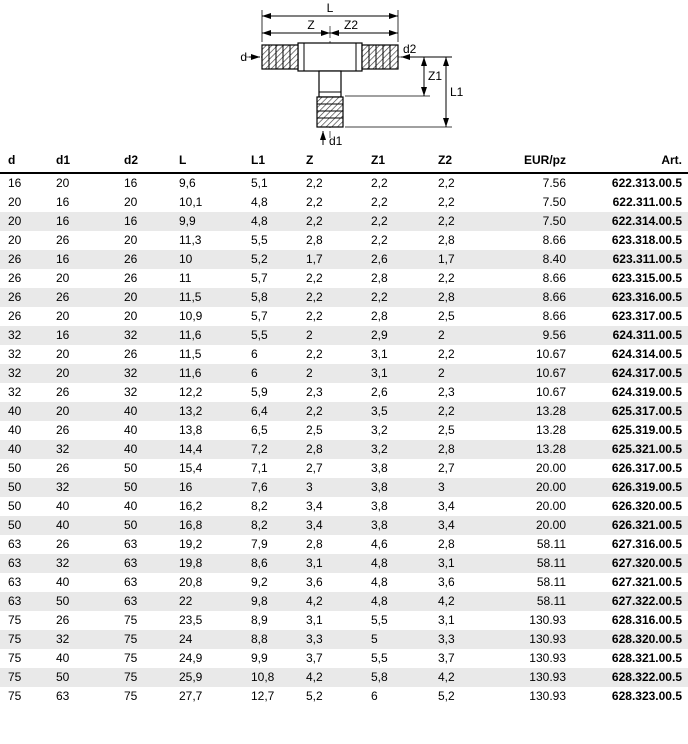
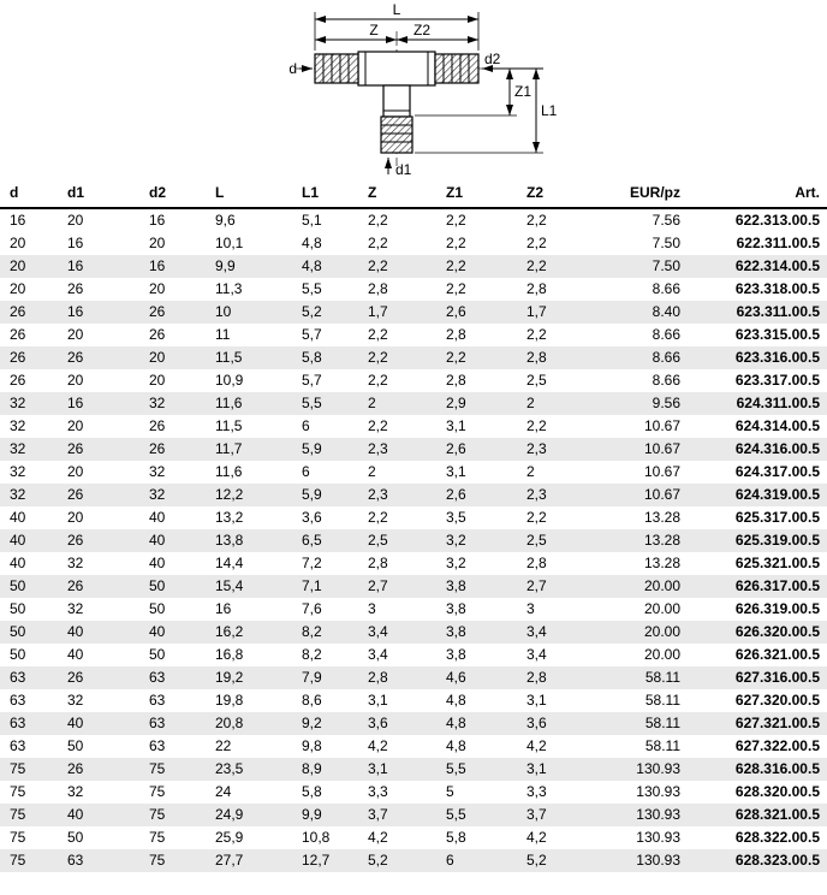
  L
  Z
  Z2
  Z1
  L1
  d
  d2
  d1
  d	d1	d2	L	L1	Z	Z1	Z2	EUR/pz	Art.
  16	20	16	9,6	5,1	2,2	2,2	2,2	7.56	622.313.00.5
  20	16	20	10,1	4,8	2,2	2,2	2,2	7.50	622.311.00.5
  20	16	16	9,9	4,8	2,2	2,2	2,2	7.50	622.314.00.5
  20	26	20	11,3	5,5	2,8	2,2	2,8	8.66	623.318.00.5
  26	16	26	10	5,2	1,7	2,6	1,7	8.40	623.311.00.5
  26	20	26	11	5,7	2,2	2,8	2,2	8.66	623.315.00.5
  26	26	20	11,5	5,8	2,2	2,2	2,8	8.66	623.316.00.5
  26	20	20	10,9	5,7	2,2	2,8	2,5	8.66	623.317.00.5
  32	16	32	11,6	5,5	2	2,9	2	9.56	624.311.00.5
  32	20	26	11,5	6	2,2	3,1	2,2	10.67	624.314.00.5
+ 32	26	26	11,7	5,9	2,3	2,6	2,3	10.67	624.316.00.5
  32	20	32	11,6	6	2	3,1	2	10.67	624.317.00.5
  32	26	32	12,2	5,9	2,3	2,6	2,3	10.67	624.319.00.5
- 40	20	40	13,2	6,4	2,2	3,5	2,2	13.28	625.317.00.5
+ 40	20	40	13,2	3,6	2,2	3,5	2,2	13.28	625.317.00.5
  40	26	40	13,8	6,5	2,5	3,2	2,5	13.28	625.319.00.5
  40	32	40	14,4	7,2	2,8	3,2	2,8	13.28	625.321.00.5
  50	26	50	15,4	7,1	2,7	3,8	2,7	20.00	626.317.00.5
  50	32	50	16	7,6	3	3,8	3	20.00	626.319.00.5
  50	40	40	16,2	8,2	3,4	3,8	3,4	20.00	626.320.00.5
  50	40	50	16,8	8,2	3,4	3,8	3,4	20.00	626.321.00.5
  63	26	63	19,2	7,9	2,8	4,6	2,8	58.11	627.316.00.5
  63	32	63	19,8	8,6	3,1	4,8	3,1	58.11	627.320.00.5
  63	40	63	20,8	9,2	3,6	4,8	3,6	58.11	627.321.00.5
  63	50	63	22	9,8	4,2	4,8	4,2	58.11	627.322.00.5
  75	26	75	23,5	8,9	3,1	5,5	3,1	130.93	628.316.00.5
- 75	32	75	24	8,8	3,3	5	3,3	130.93	628.320.00.5
+ 75	32	75	24	5,8	3,3	5	3,3	130.93	628.320.00.5
  75	40	75	24,9	9,9	3,7	5,5	3,7	130.93	628.321.00.5
  75	50	75	25,9	10,8	4,2	5,8	4,2	130.93	628.322.00.5
  75	63	75	27,7	12,7	5,2	6	5,2	130.93	628.323.00.5
